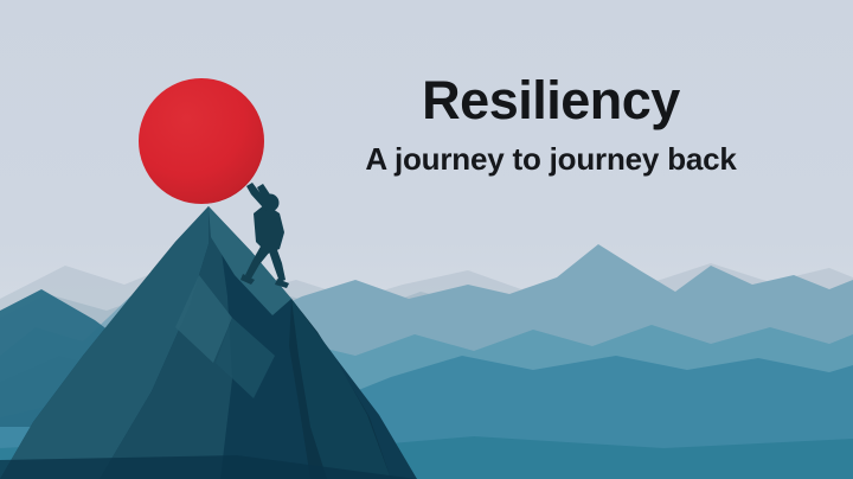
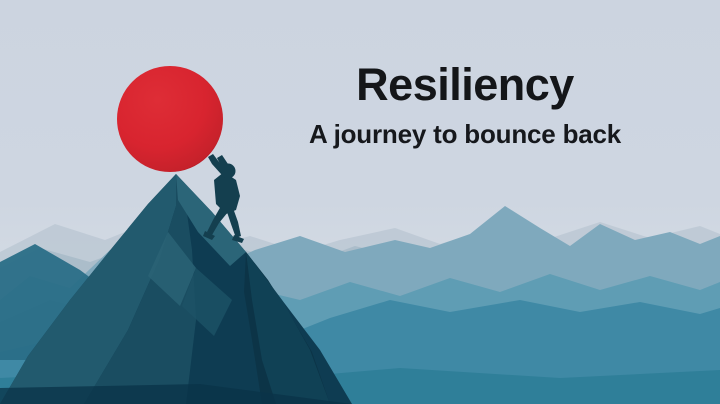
  Resiliency
- A journey to journey back
+ A journey to bounce back
